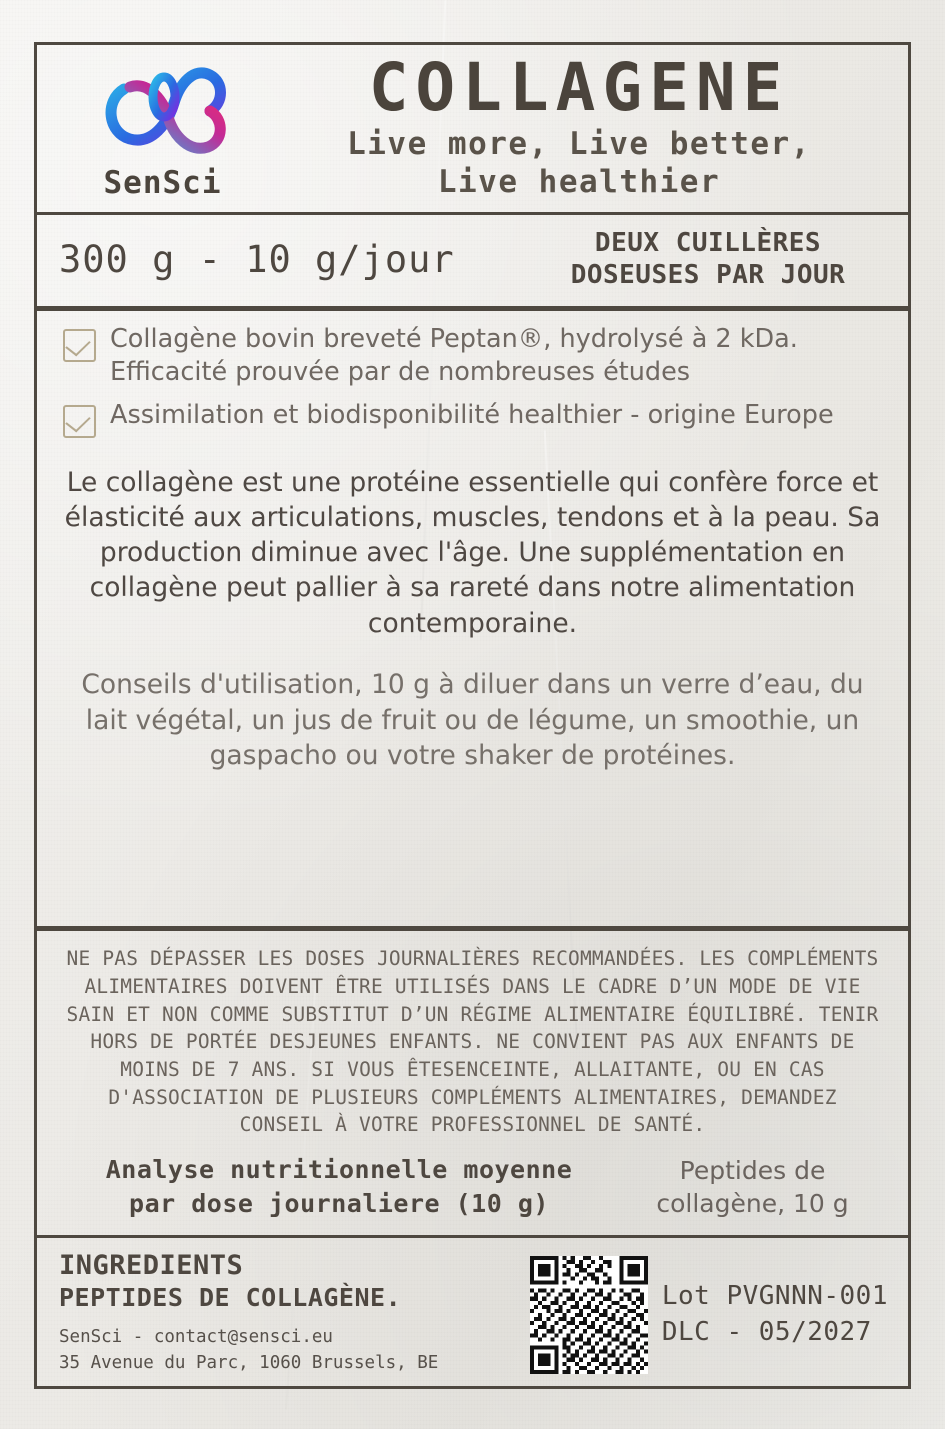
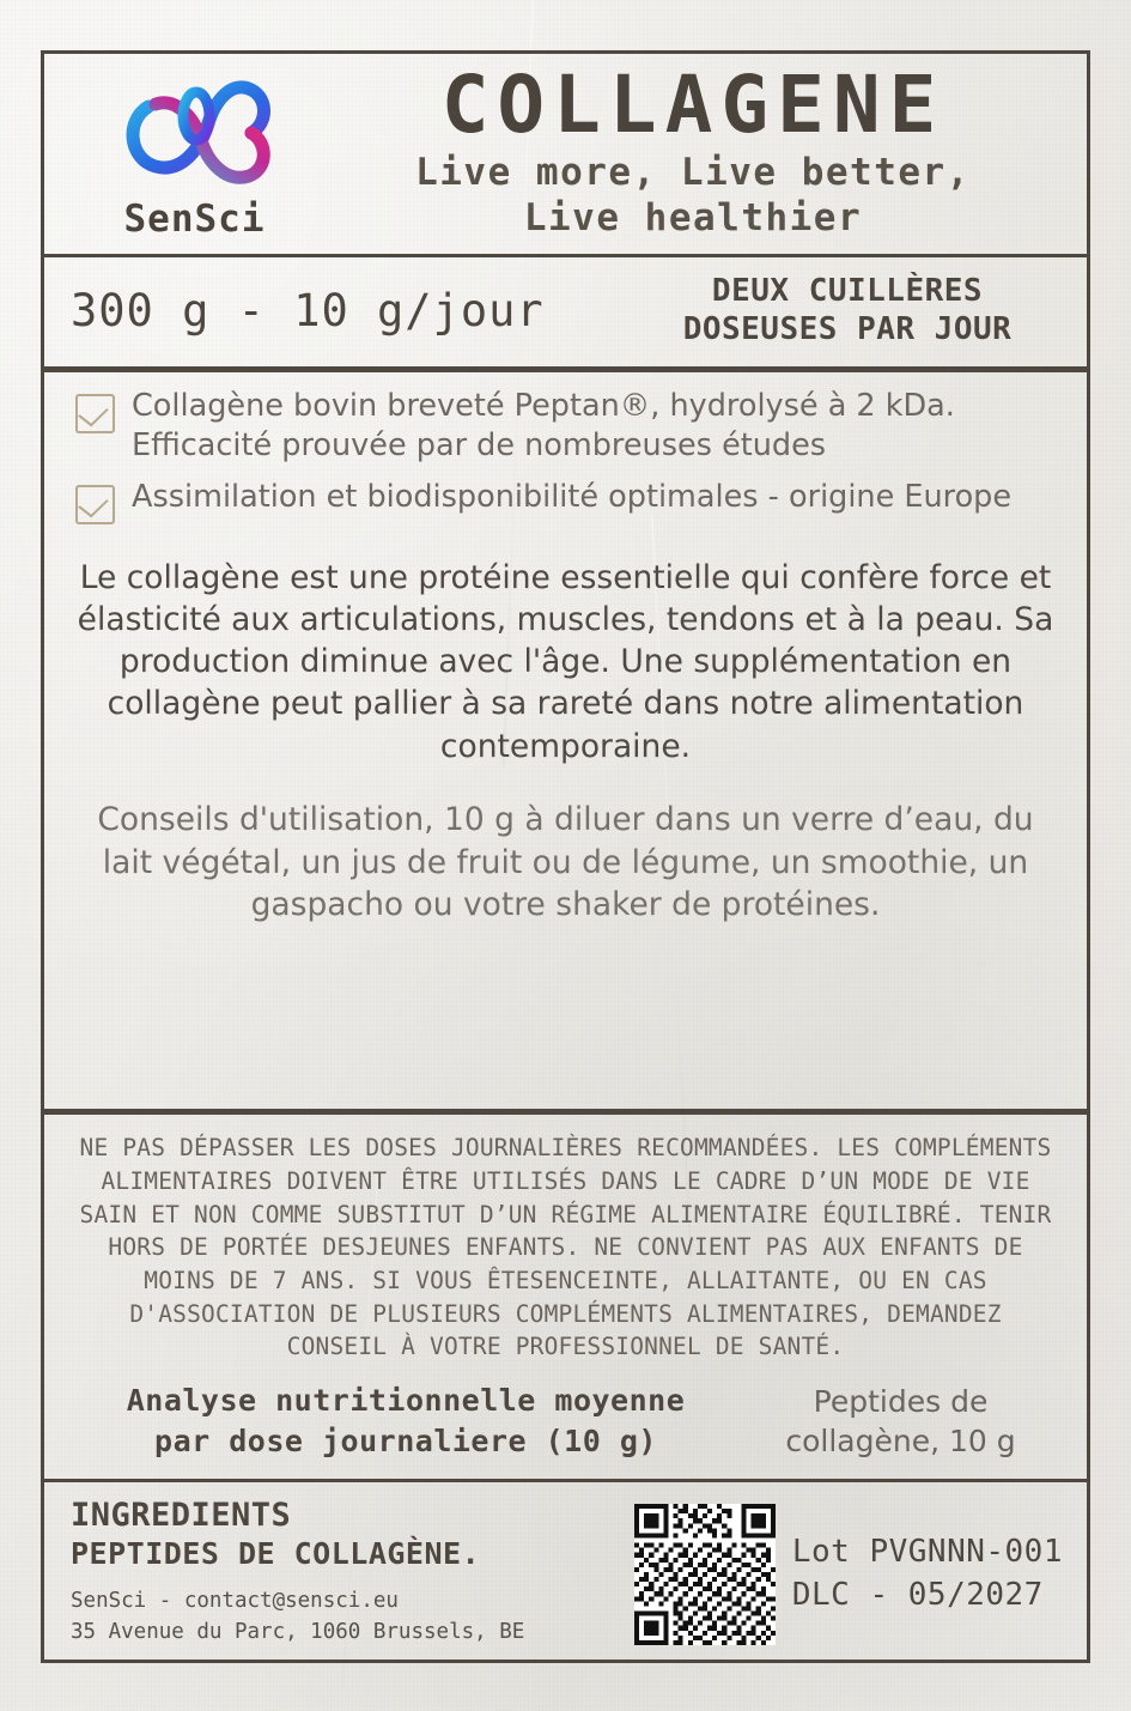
  SenSci
  COLLAGENE
  Live more, Live better,
  Live healthier
  300 g - 10 g/jour
  DEUX CUILLÈRES
  DOSEUSES PAR JOUR
  Collagène bovin breveté Peptan®, hydrolysé à 2 kDa. Efficacité prouvée par de nombreuses études
- Assimilation et biodisponibilité healthier - origine Europe
+ Assimilation et biodisponibilité optimales - origine Europe
  Le collagène est une protéine essentielle qui confère force et élasticité aux articulations, muscles, tendons et à la peau. Sa production diminue avec l'âge. Une supplémentation en collagène peut pallier à sa rareté dans notre alimentation contemporaine.
  Conseils d'utilisation, 10 g à diluer dans un verre d’eau, du lait végétal, un jus de fruit ou de légume, un smoothie, un gaspacho ou votre shaker de protéines.
  NE PAS DÉPASSER LES DOSES JOURNALIÈRES RECOMMANDÉES. LES COMPLÉMENTS ALIMENTAIRES DOIVENT ÊTRE UTILISÉS DANS LE CADRE D’UN MODE DE VIE SAIN ET NON COMME SUBSTITUT D’UN RÉGIME ALIMENTAIRE ÉQUILIBRÉ. TENIR HORS DE PORTÉE DESJEUNES ENFANTS. NE CONVIENT PAS AUX ENFANTS DE MOINS DE 7 ANS. SI VOUS ÊTESENCEINTE, ALLAITANTE, OU EN CAS D'ASSOCIATION DE PLUSIEURS COMPLÉMENTS ALIMENTAIRES, DEMANDEZ CONSEIL À VOTRE PROFESSIONNEL DE SANTÉ.
  Analyse nutritionnelle moyenne
  par dose journaliere (10 g)
  Peptides de collagène, 10 g
  INGREDIENTS
  PEPTIDES DE COLLAGÈNE.
  SenSci - contact@sensci.eu
  35 Avenue du Parc, 1060 Brussels, BE
  Lot PVGNNN-001
  DLC - 05/2027
